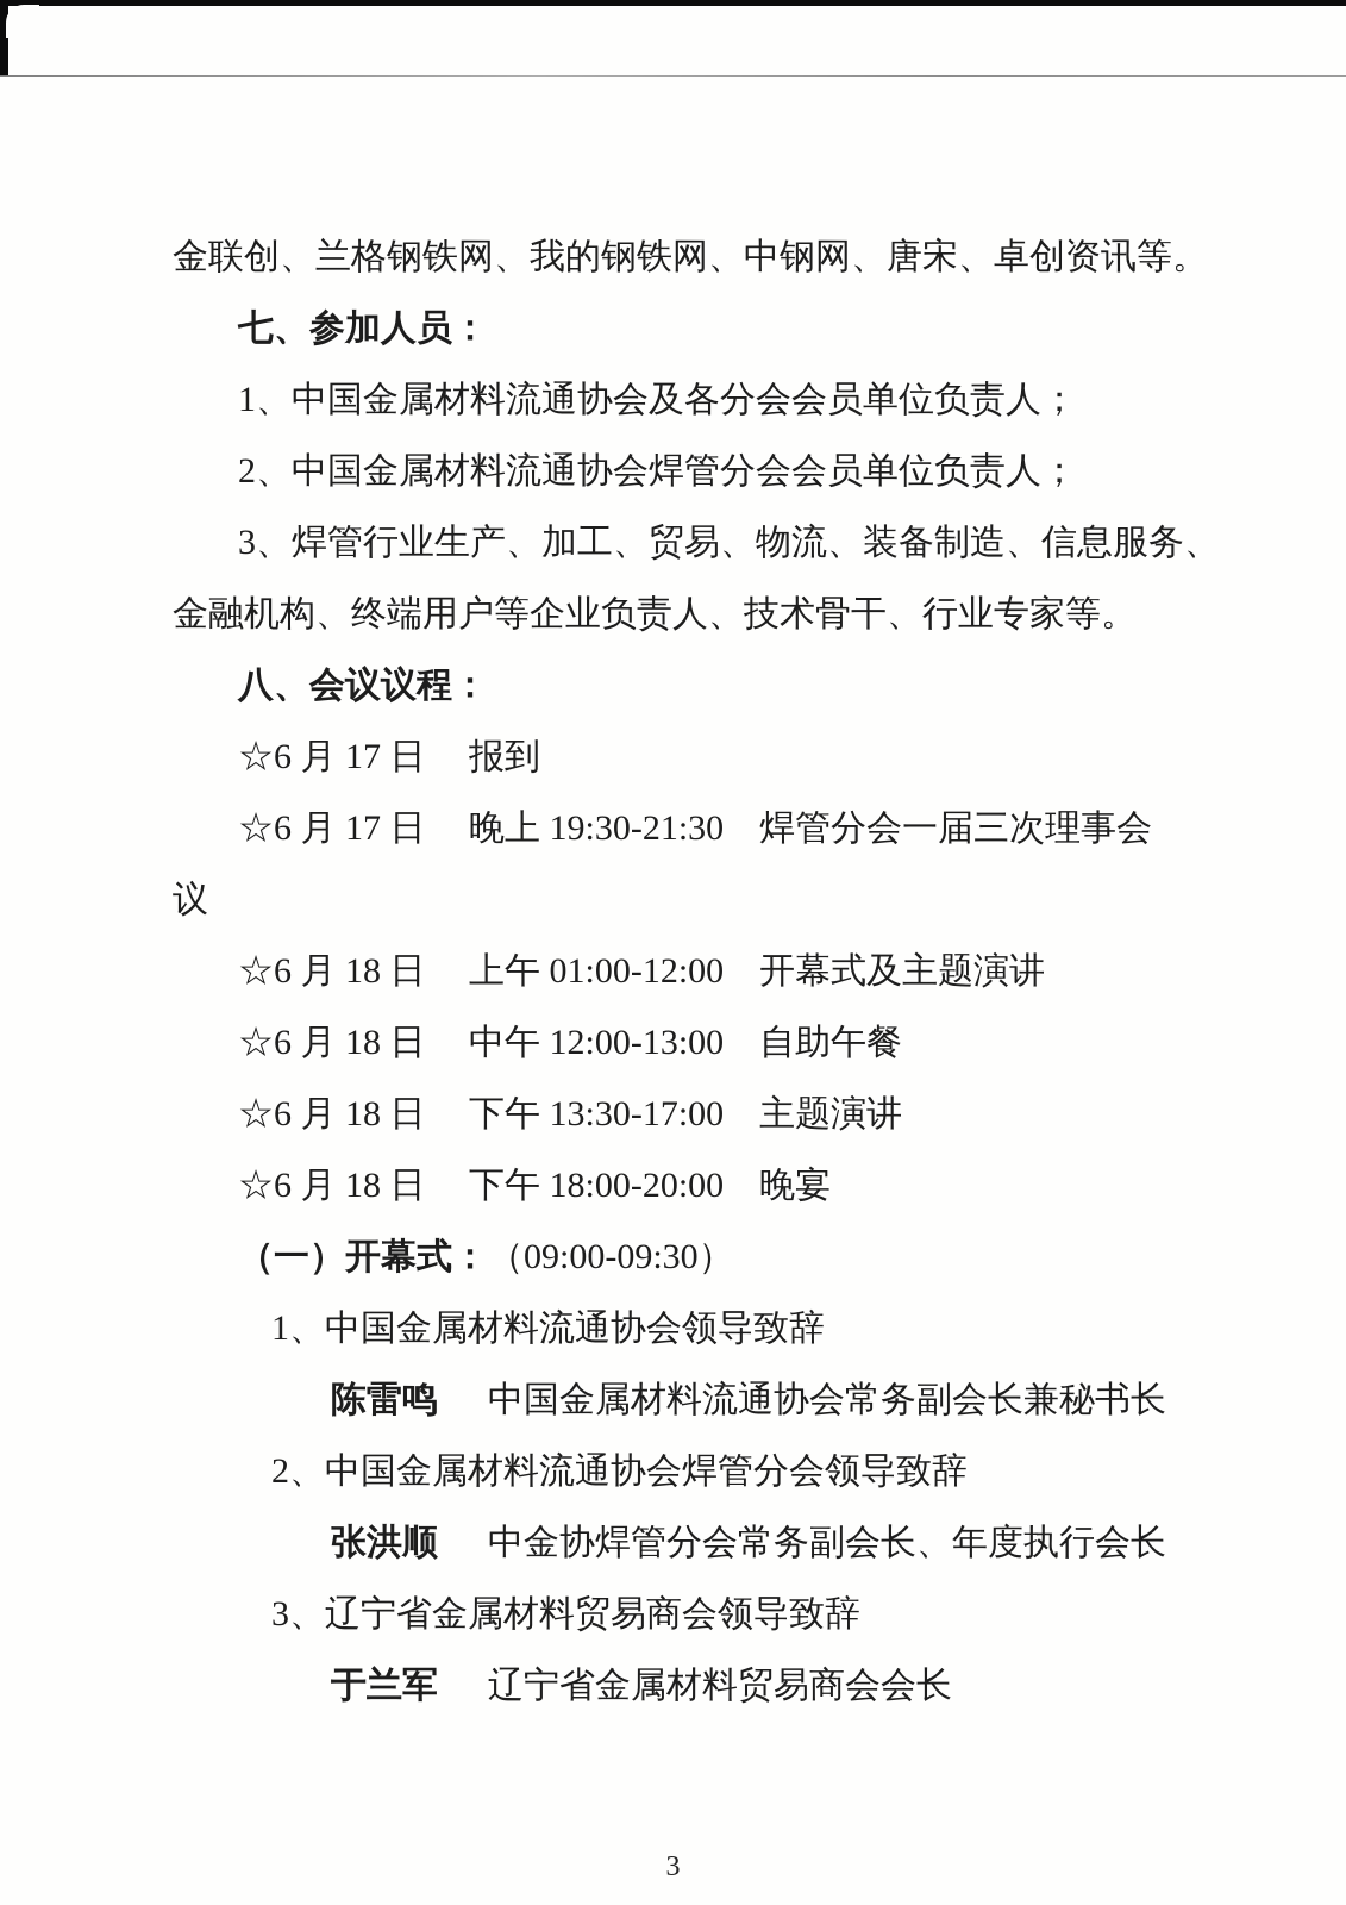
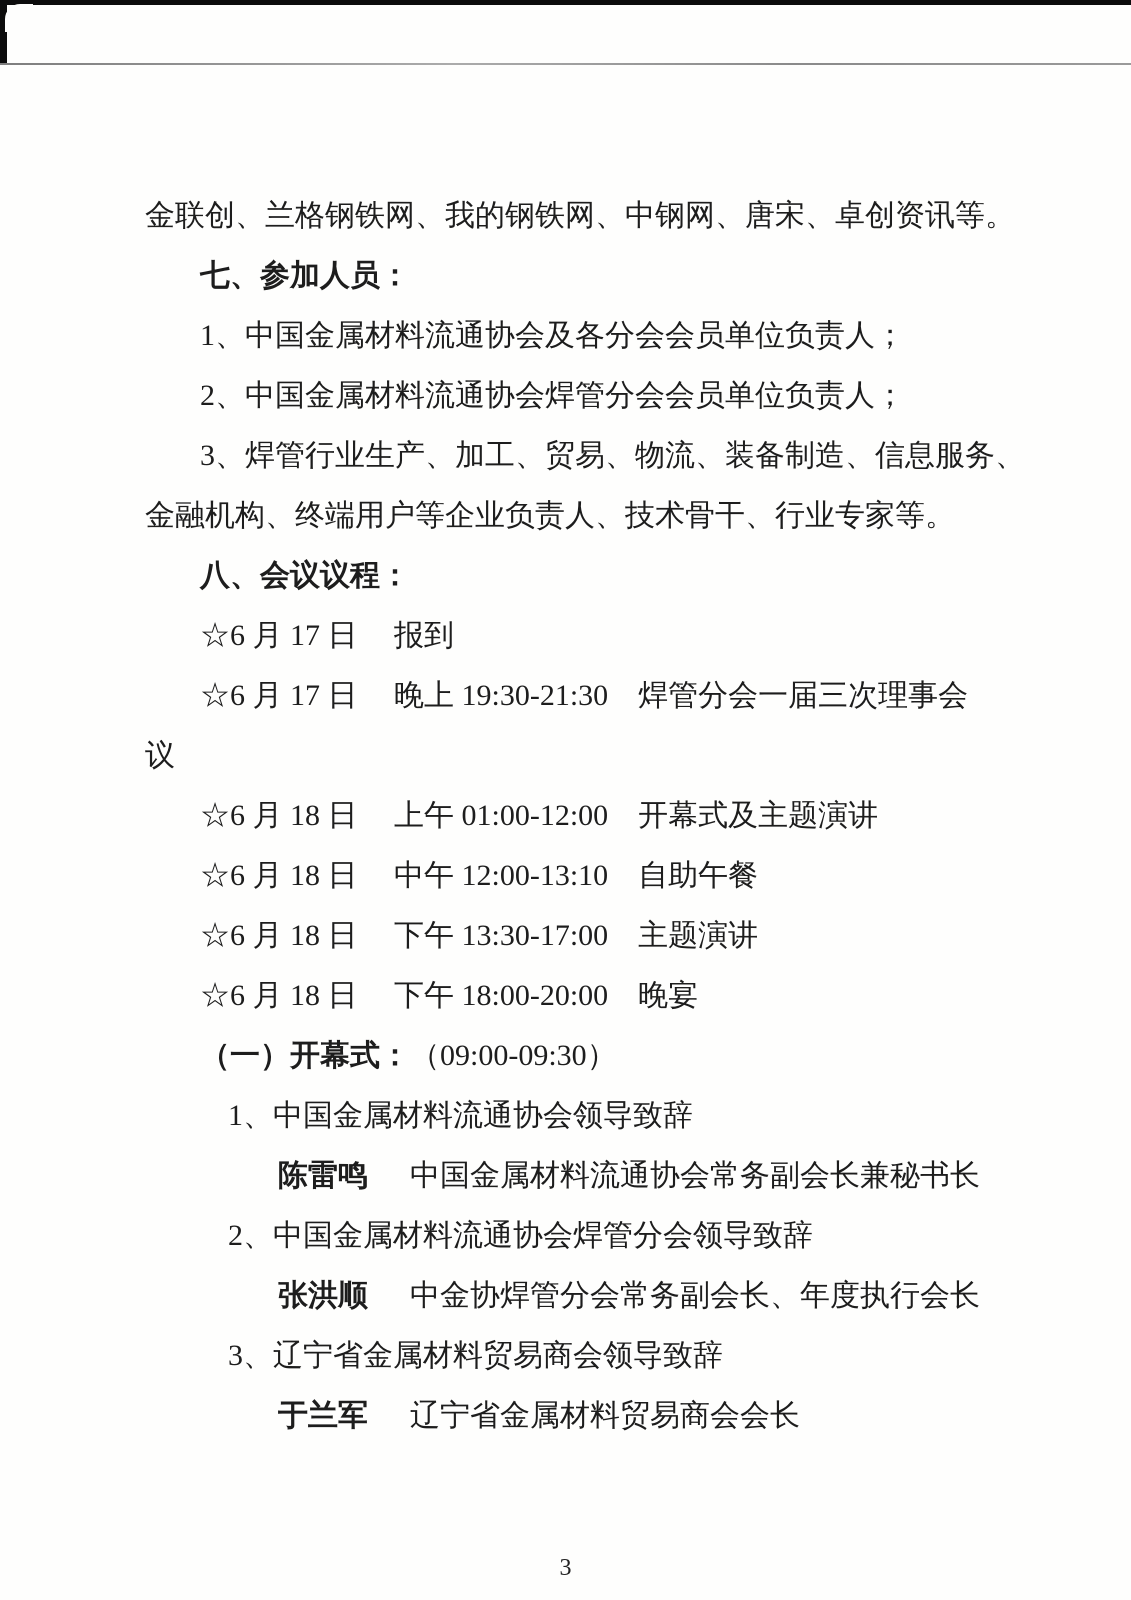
  金联创、兰格钢铁网、我的钢铁网、中钢网、唐宋、卓创资讯等。
  七、参加人员：
  1、中国金属材料流通协会及各分会会员单位负责人；
  2、中国金属材料流通协会焊管分会会员单位负责人；
  3、焊管行业生产、加工、贸易、物流、装备制造、信息服务、
  金融机构、终端用户等企业负责人、技术骨干、行业专家等。
  八、会议议程：
  ☆6 月 17 日
  报到
  ☆6 月 17 日
  晚上 19:30-21:30 焊管分会一届三次理事会
  议
  ☆6 月 18 日
  上午 01:00-12:00 开幕式及主题演讲
  ☆6 月 18 日
- 中午 12:00-13:00 自助午餐
+ 中午 12:00-13:10 自助午餐
  ☆6 月 18 日
  下午 13:30-17:00 主题演讲
  ☆6 月 18 日
  下午 18:00-20:00 晚宴
  （一）开幕式：（09:00-09:30）
  1、中国金属材料流通协会领导致辞
  陈雷鸣
  中国金属材料流通协会常务副会长兼秘书长
  2、中国金属材料流通协会焊管分会领导致辞
  张洪顺
  中金协焊管分会常务副会长、年度执行会长
  3、辽宁省金属材料贸易商会领导致辞
  于兰军
  辽宁省金属材料贸易商会会长
  3
